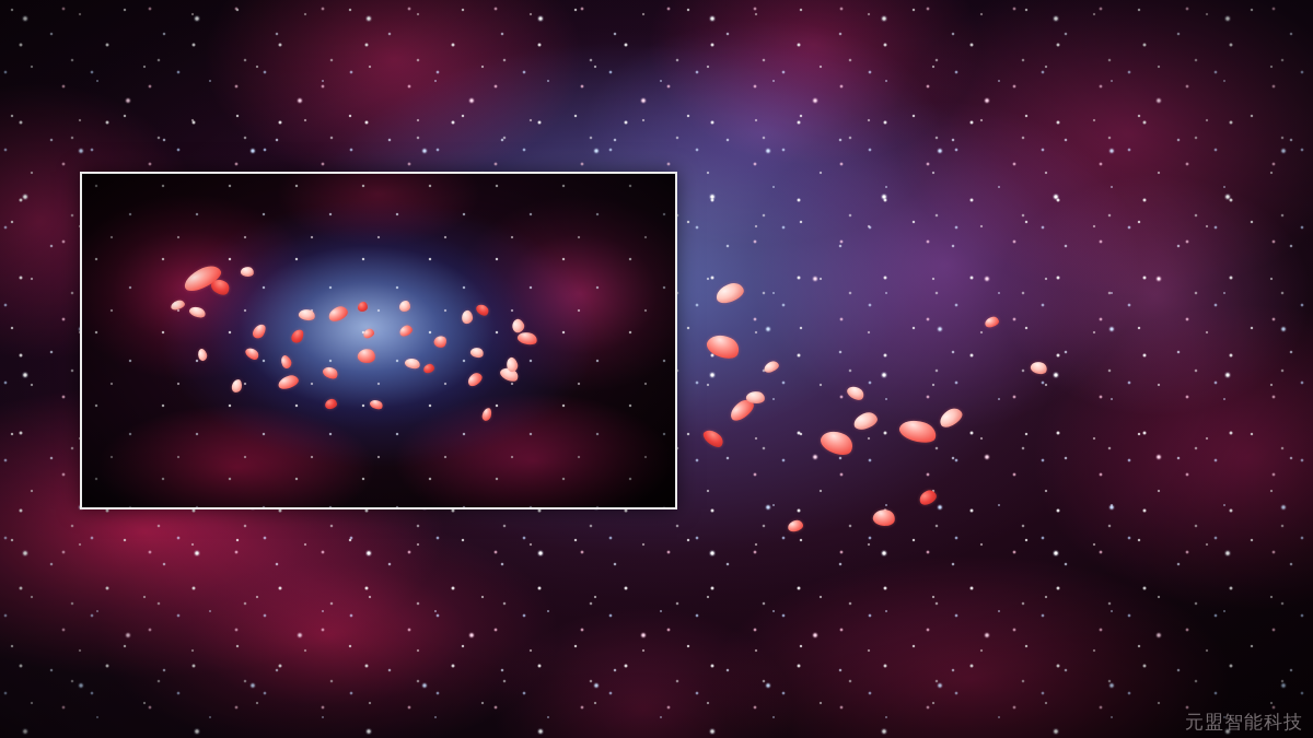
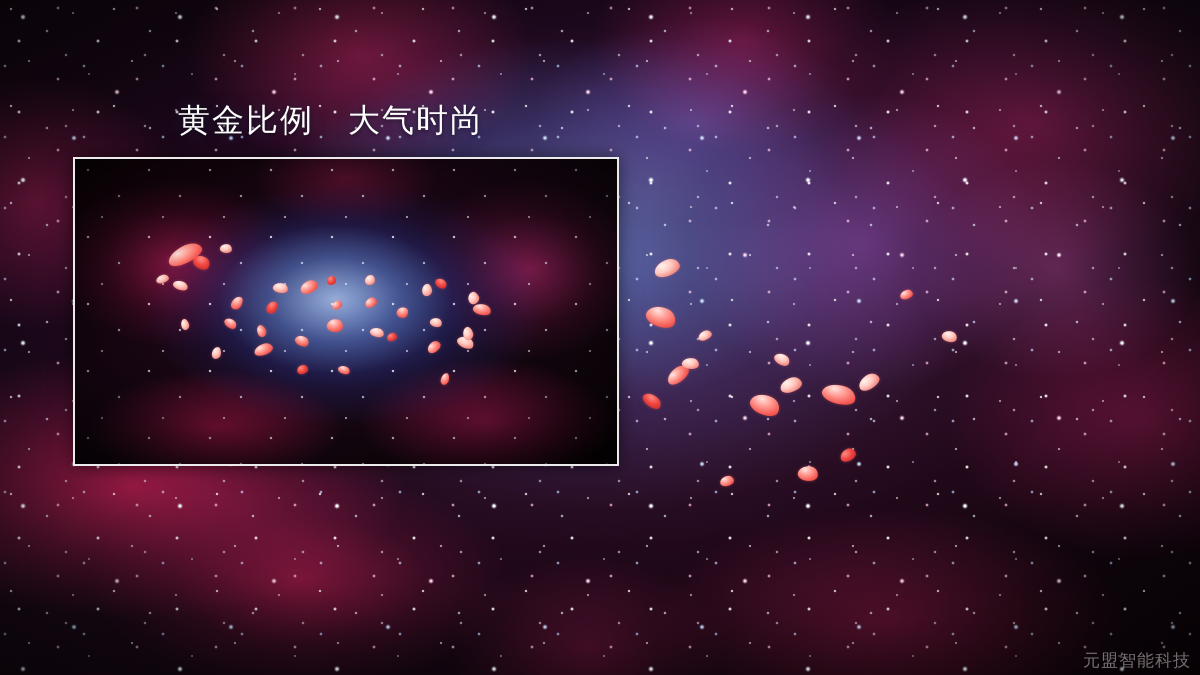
+ 黄金比例 大气时尚
  元盟智能科技
